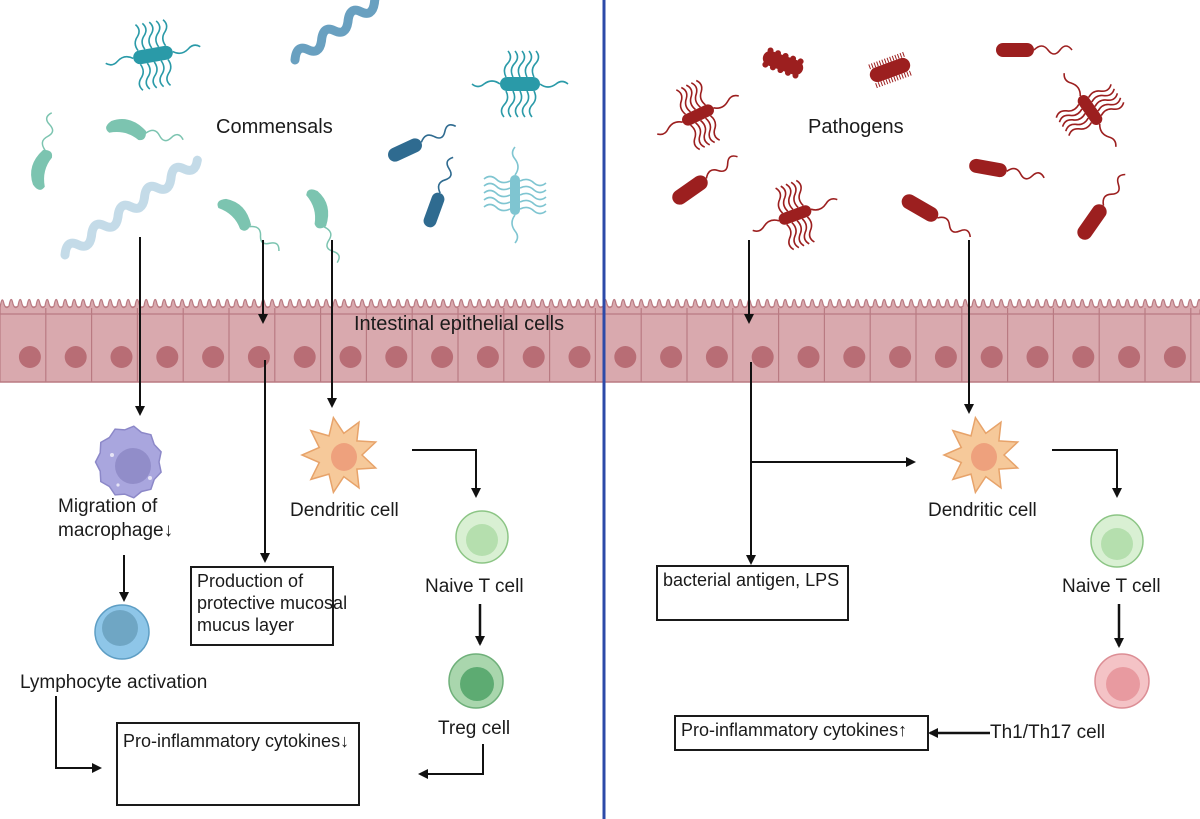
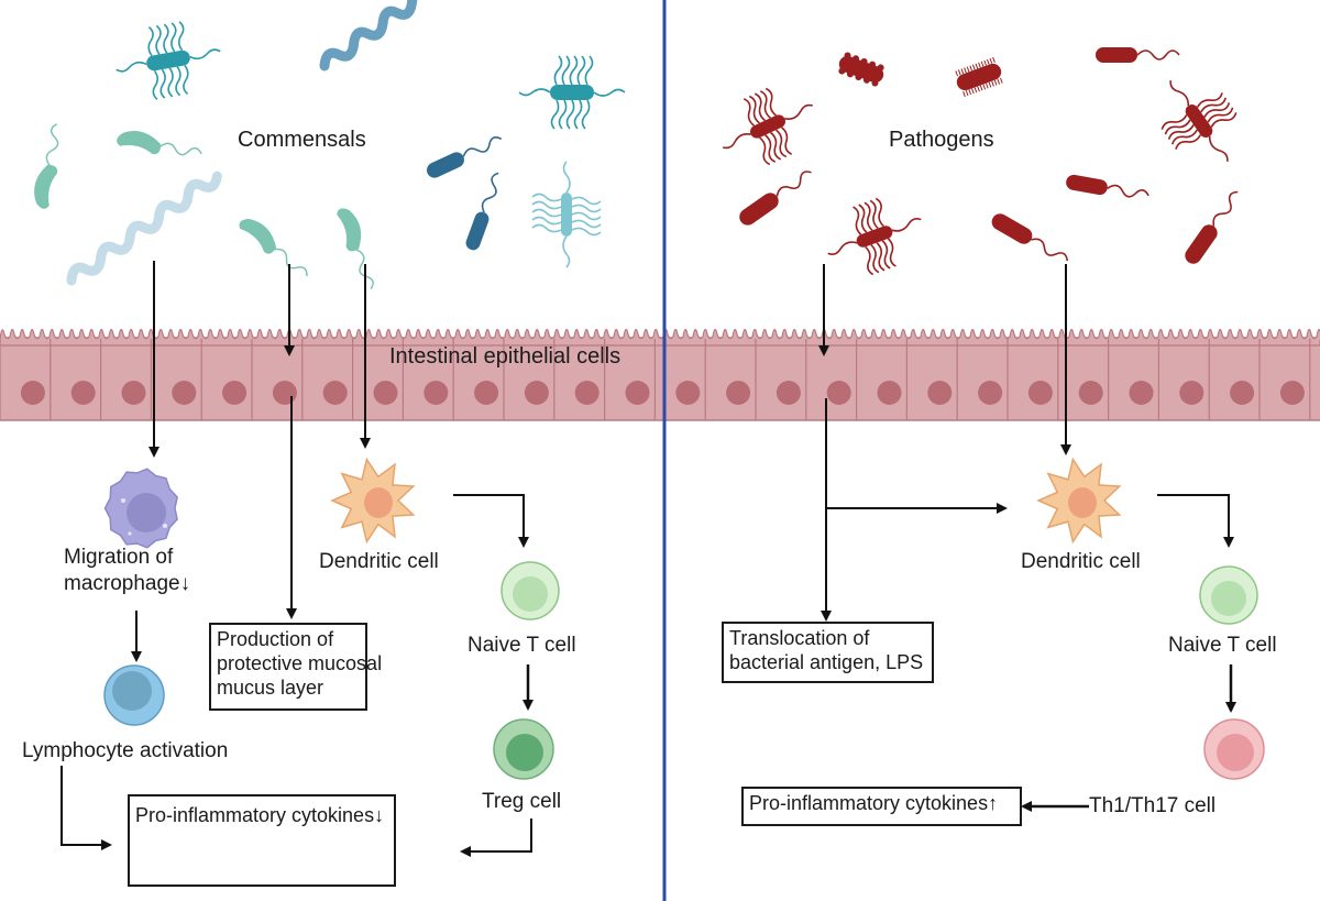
  Commensals
  Pathogens
  Intestinal epithelial cells
  Migration of
  macrophage↓
  Lymphocyte activation
  Production of
  protective mucosal
  mucus layer
  Dendritic cell
  Naive T cell
  Treg cell
  Pro-inflammatory cytokines↓
+ Translocation of
  bacterial antigen, LPS
  Dendritic cell
  Naive T cell
  Th1/Th17 cell
  Pro-inflammatory cytokines↑
